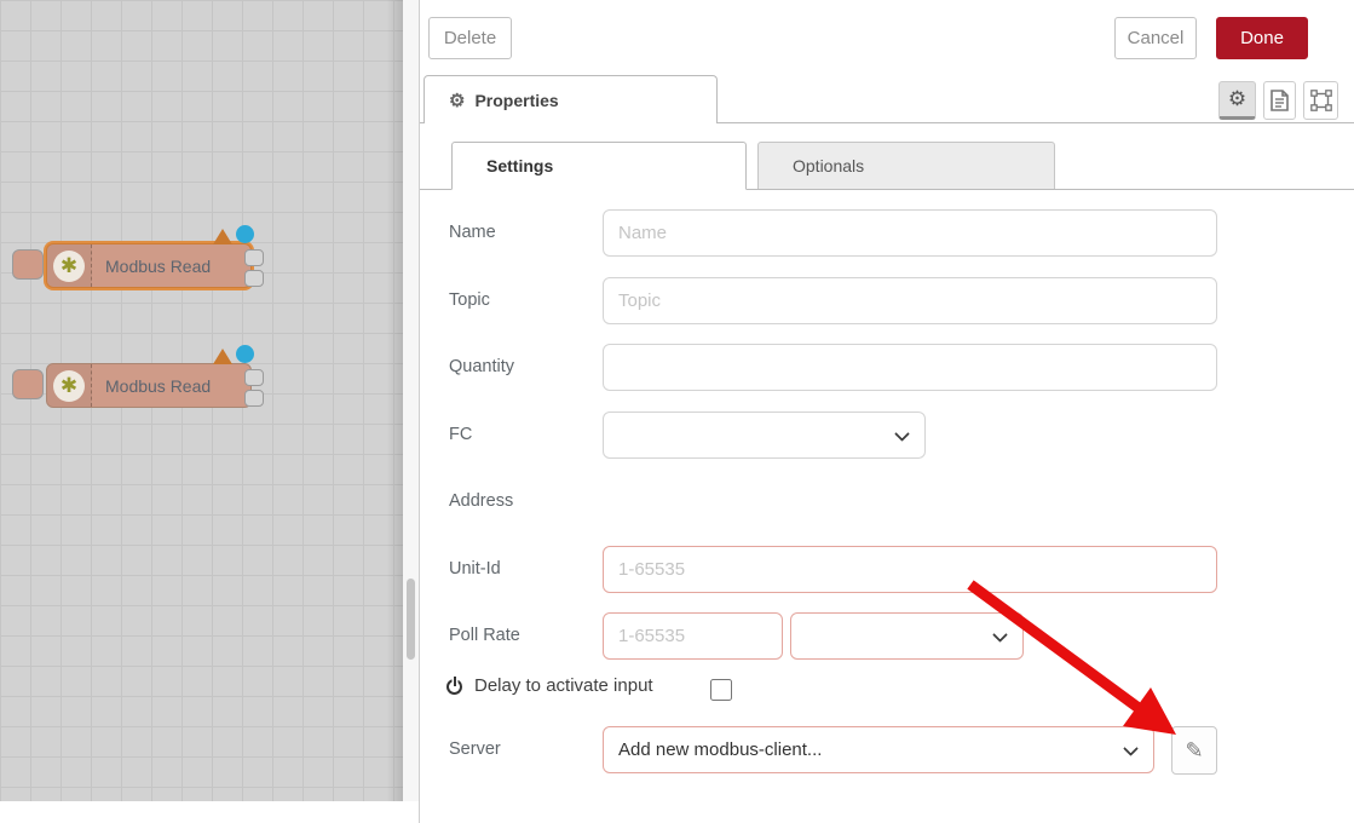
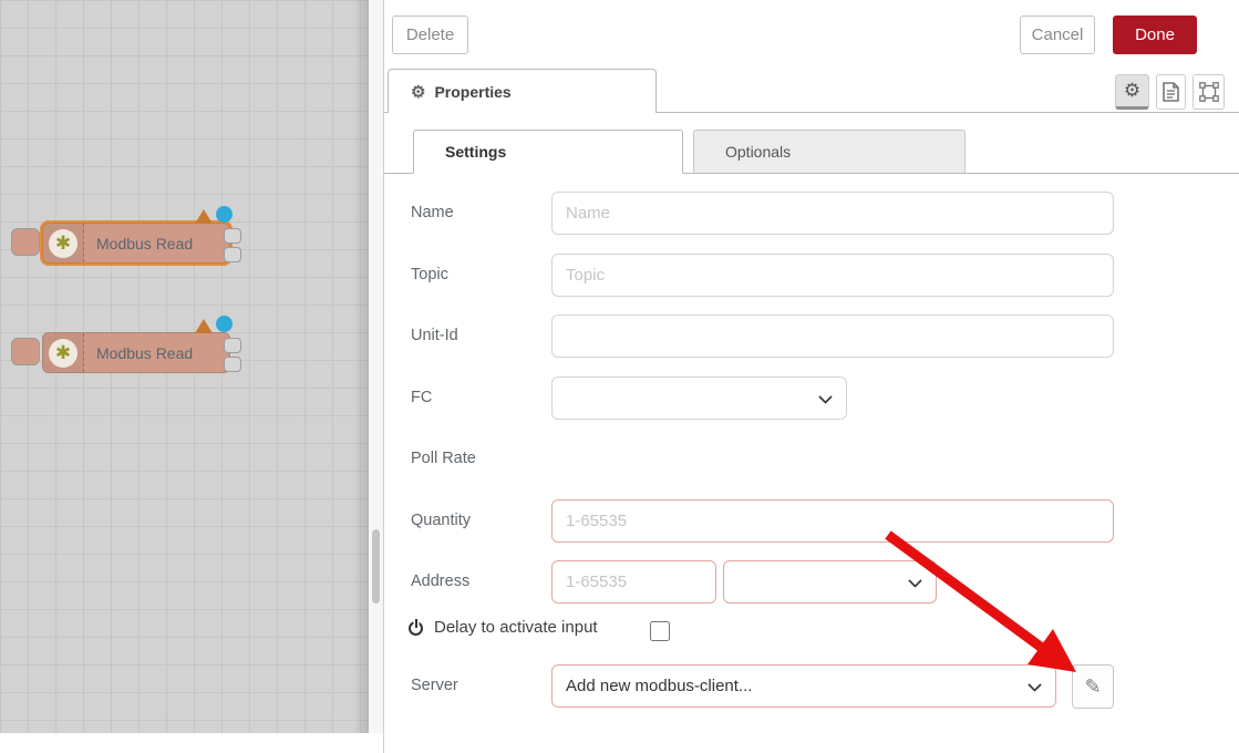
  ✱
  Modbus Read
  ✱
  Modbus Read
  Delete
  Cancel
  Done
  ⚙
  Properties
  ⚙
  Settings
  Optionals
  Name
  Name
  Topic
  Topic
- Quantity
+ Unit-Id
  FC
- Address
+ Poll Rate
- Unit-Id
+ Quantity
  1-65535
- Poll Rate
+ Address
  1-65535
  Delay to activate input
  Server
  Add new modbus-client...
  ✎
